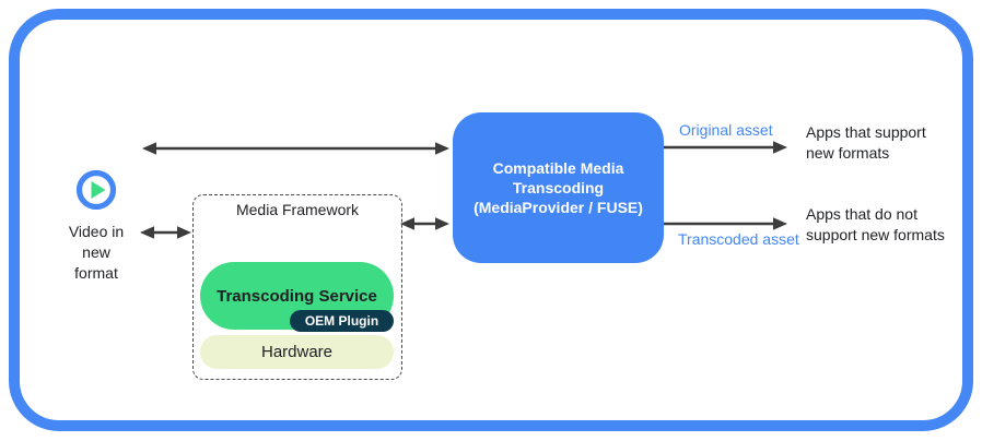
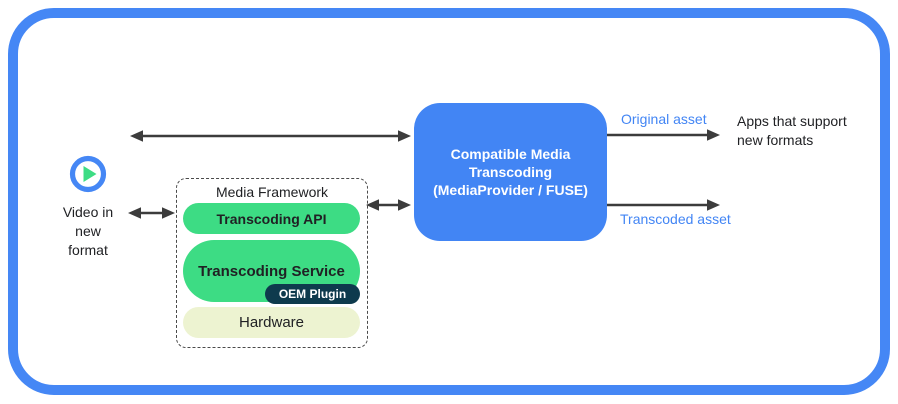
  Video in
  new
  format
  Media Framework
+ Transcoding API
  Transcoding Service
  OEM Plugin
  Hardware
  Compatible Media
  Transcoding
  (MediaProvider / FUSE)
  Original asset
  Transcoded asset
  Apps that support
  new formats
- Apps that do not
- support new formats
